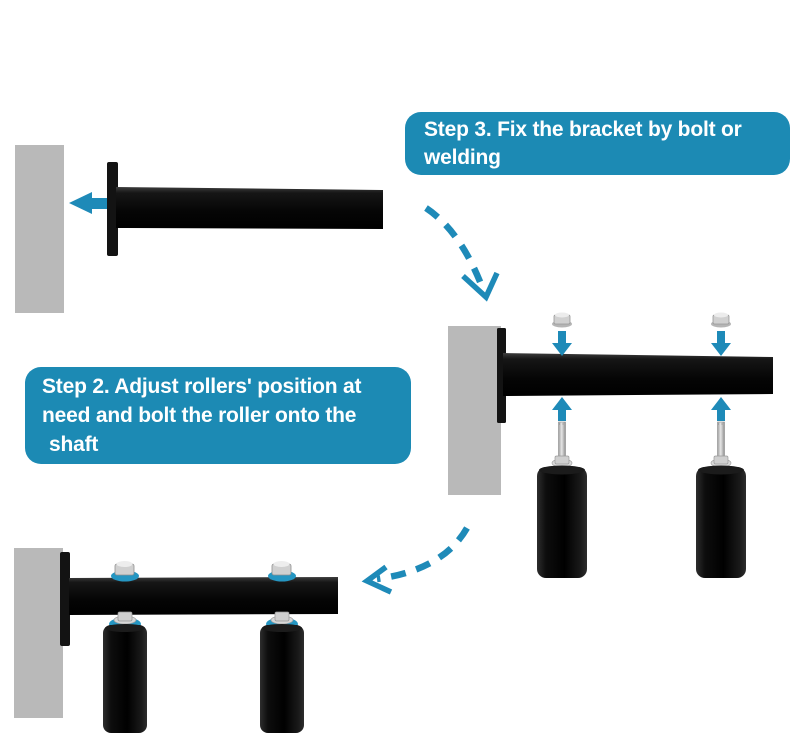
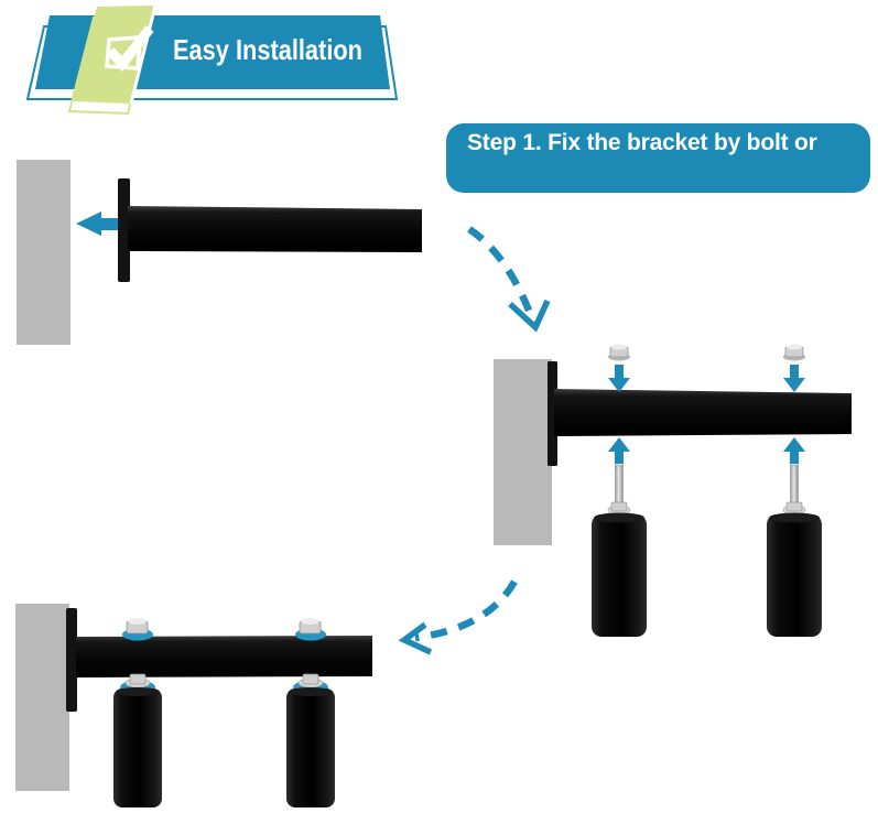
+ Easy Installation
- Step 3. Fix the bracket by bolt or
+ Step 1. Fix the bracket by bolt or
- welding
- Step 2. Adjust rollers' position at
- need and bolt the roller onto the
- shaft
